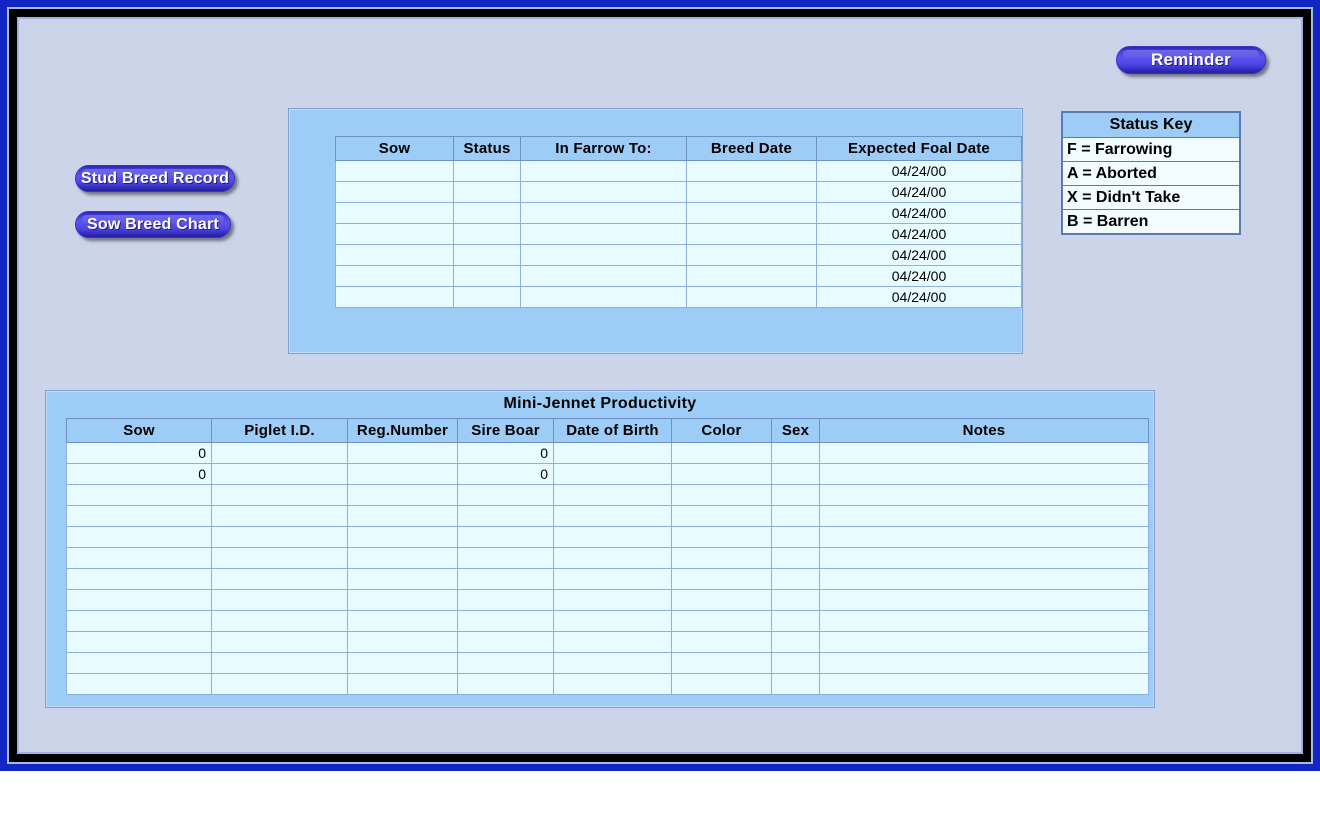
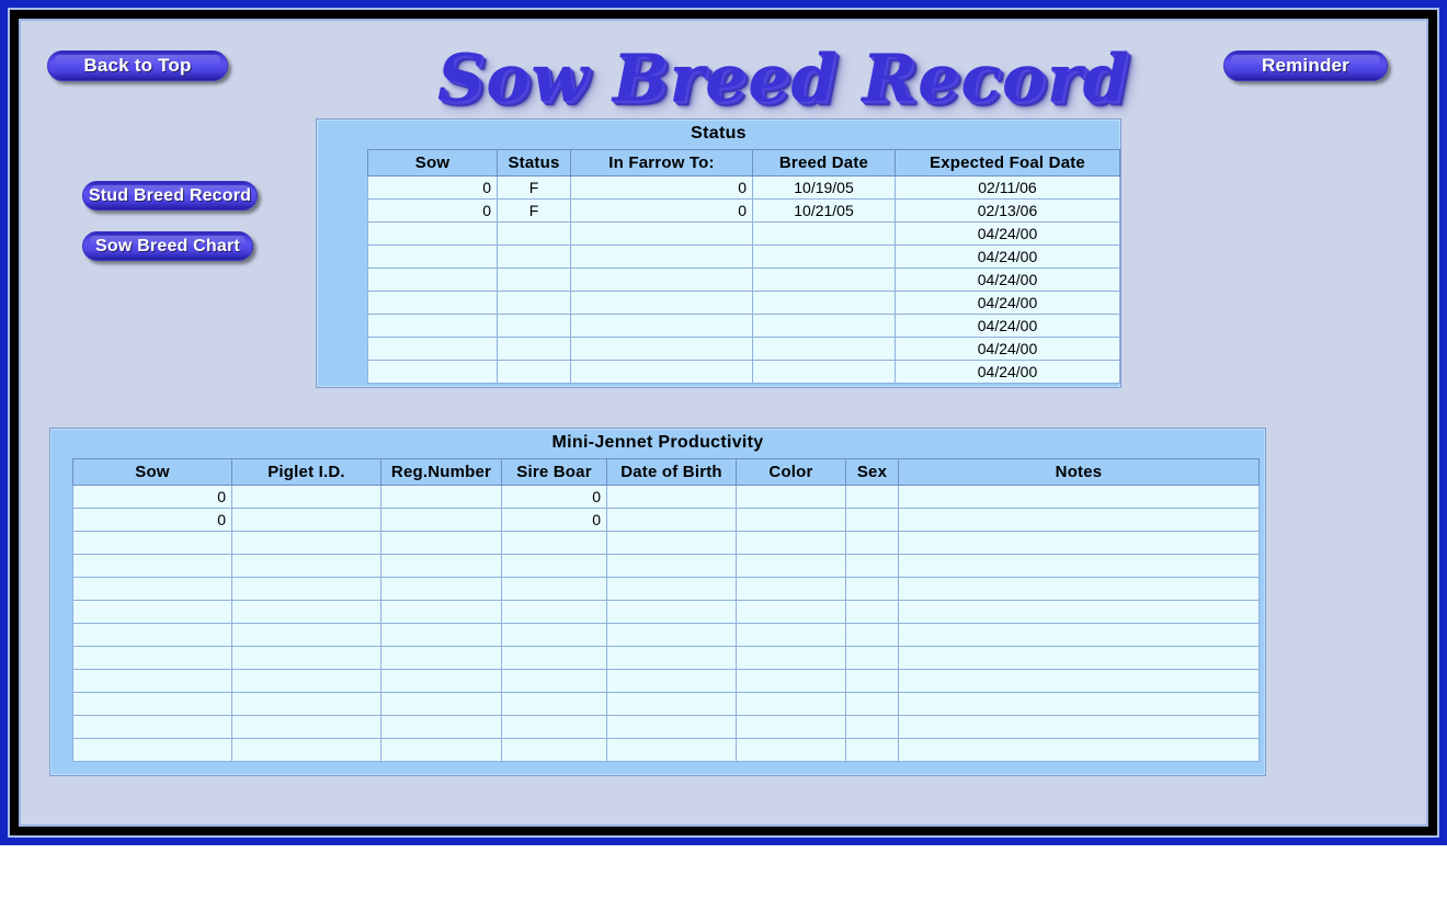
+ Back to Top
  Reminder
+ Sow Breed Record
  Stud Breed Record
  Sow Breed Chart
+ Status
  Sow	Status	In Farrow To:	Breed Date	Expected Foal Date
+ 0	F	0	10/19/05	02/11/06
+ 0	F	0	10/21/05	02/13/06
  				04/24/00
  				04/24/00
  				04/24/00
  				04/24/00
  				04/24/00
  				04/24/00
  				04/24/00
- Status Key
- F = Farrowing
- A = Aborted
- X = Didn't Take
- B = Barren
  Mini-Jennet Productivity
  Sow	Piglet I.D.	Reg.Number	Sire Boar	Date of Birth	Color	Sex	Notes
  0			0
  0			0
